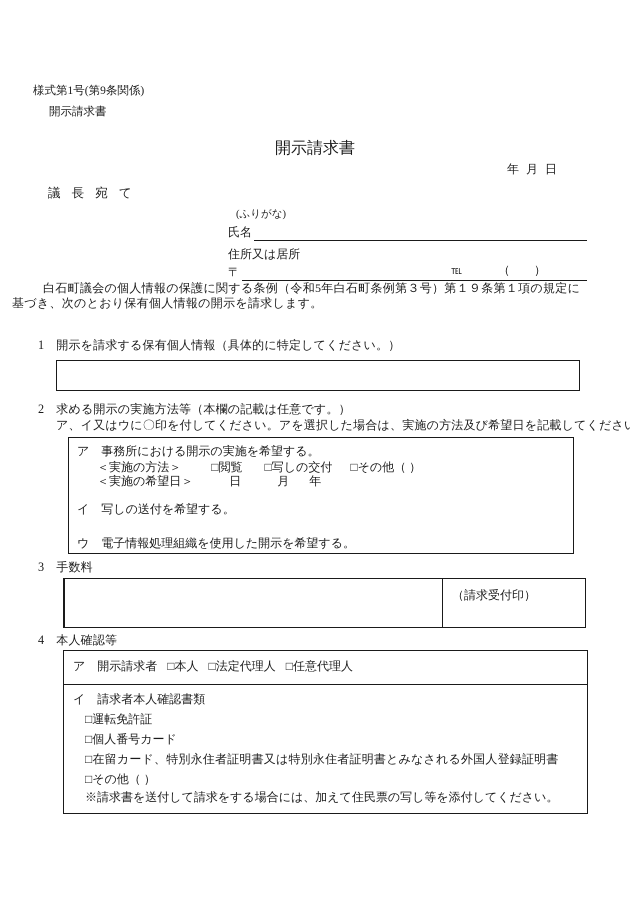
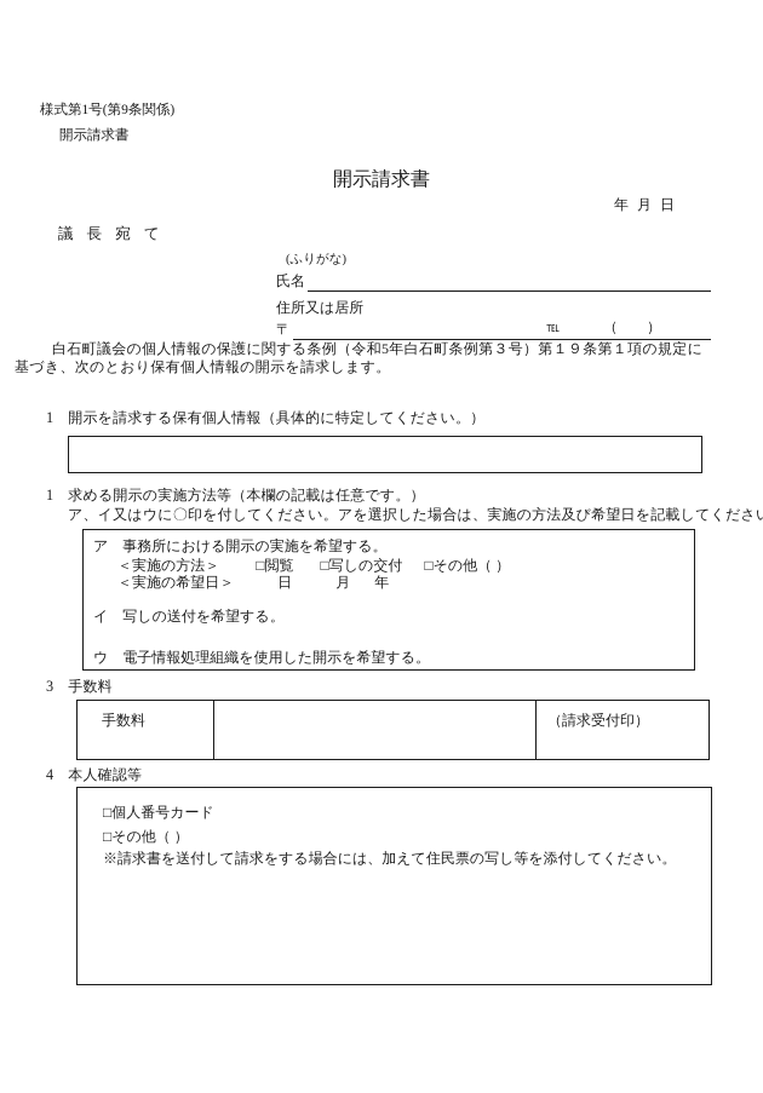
  様式第1号(第9条関係)
  開示請求書
  開示請求書
  年 月 日
  議 長 宛 て
  (ふりがな)
  氏名
  住所又は居所
  〒
  ℡
  （ ）
  白石町議会の個人情報の保護に関する条例（令和5年白石町条例第３号）第１９条第１項の規定に基づき、次のとおり保有個人情報の開示を請求します。
  1 開示を請求する保有個人情報（具体的に特定してください。）
- 2 求める開示の実施方法等（本欄の記載は任意です。）
+ 1 求める開示の実施方法等（本欄の記載は任意です。）
  ア、イ又はウに〇印を付してください。アを選択した場合は、実施の方法及び希望日を記載してくださ
  ア 事務所における開示の実施を希望する。
  ＜実施の方法＞
  □閲覧
  □写しの交付
  □その他（ ）
  ＜実施の希望日＞
  日
  月
  年
  イ 写しの送付を希望する。
  ウ 電子情報処理組織を使用した開示を希望する。
  3 手数料
+ 手数料
  （請求受付印）
  4 本人確認等
- ア 開示請求者
- □本人
- □法定代理人
- □任意代理人
- イ 請求者本人確認書類
- □運転免許証
  □個人番号カード
- □在留カード、特別永住者証明書又は特別永住者証明書とみなされる外国人登録証明書
  □その他（ ）
  ※請求書を送付して請求をする場合には、加えて住民票の写し等を添付してください。
